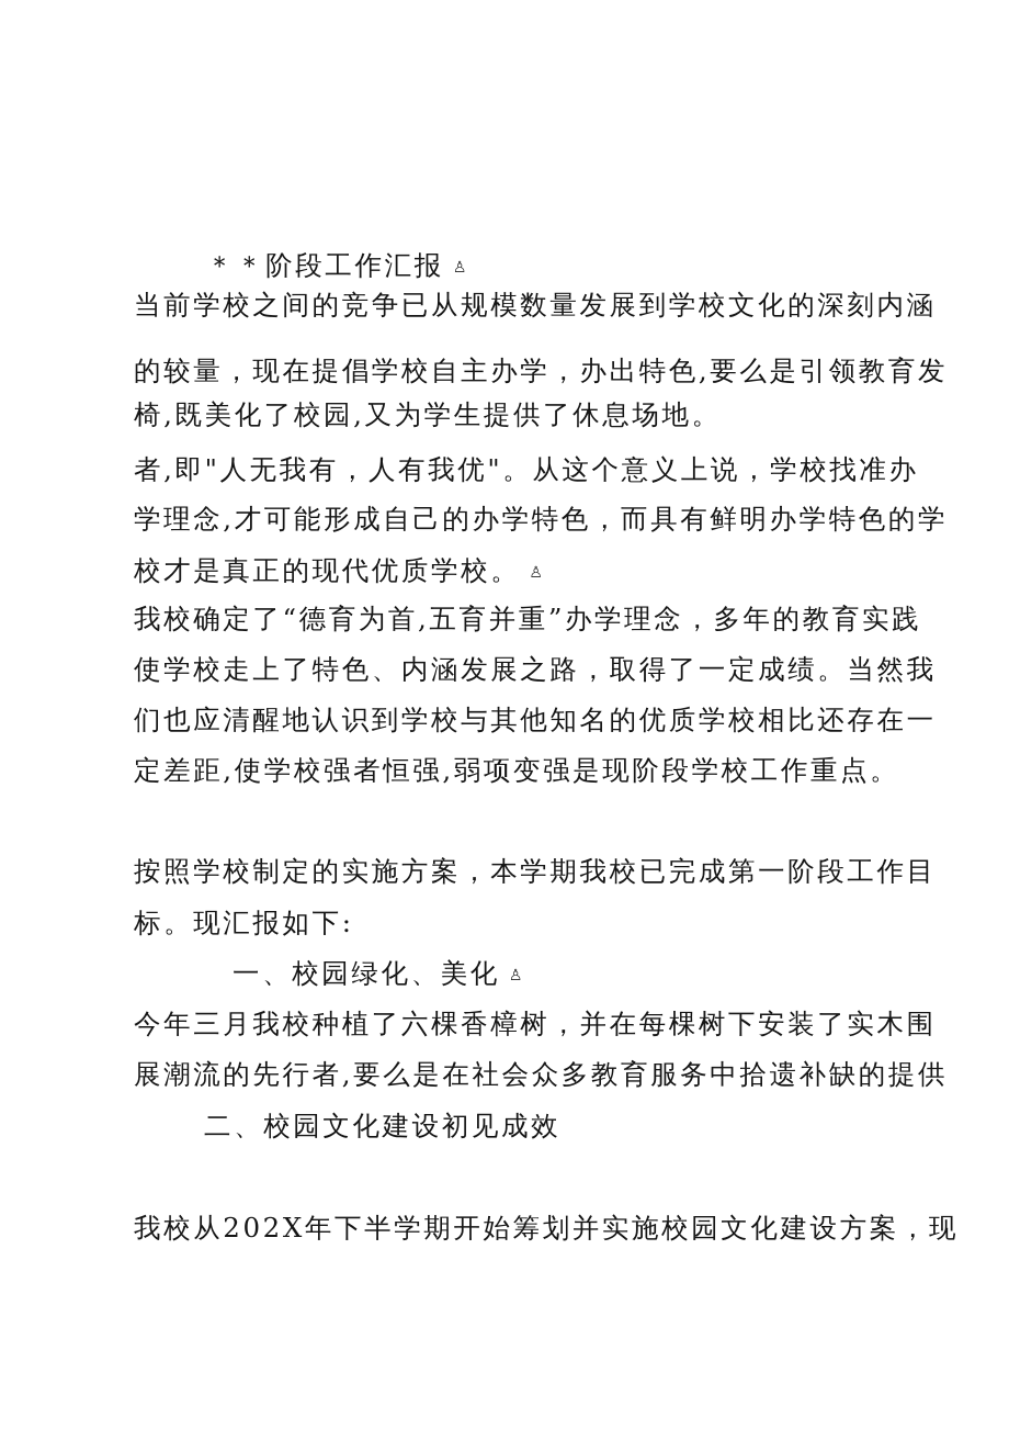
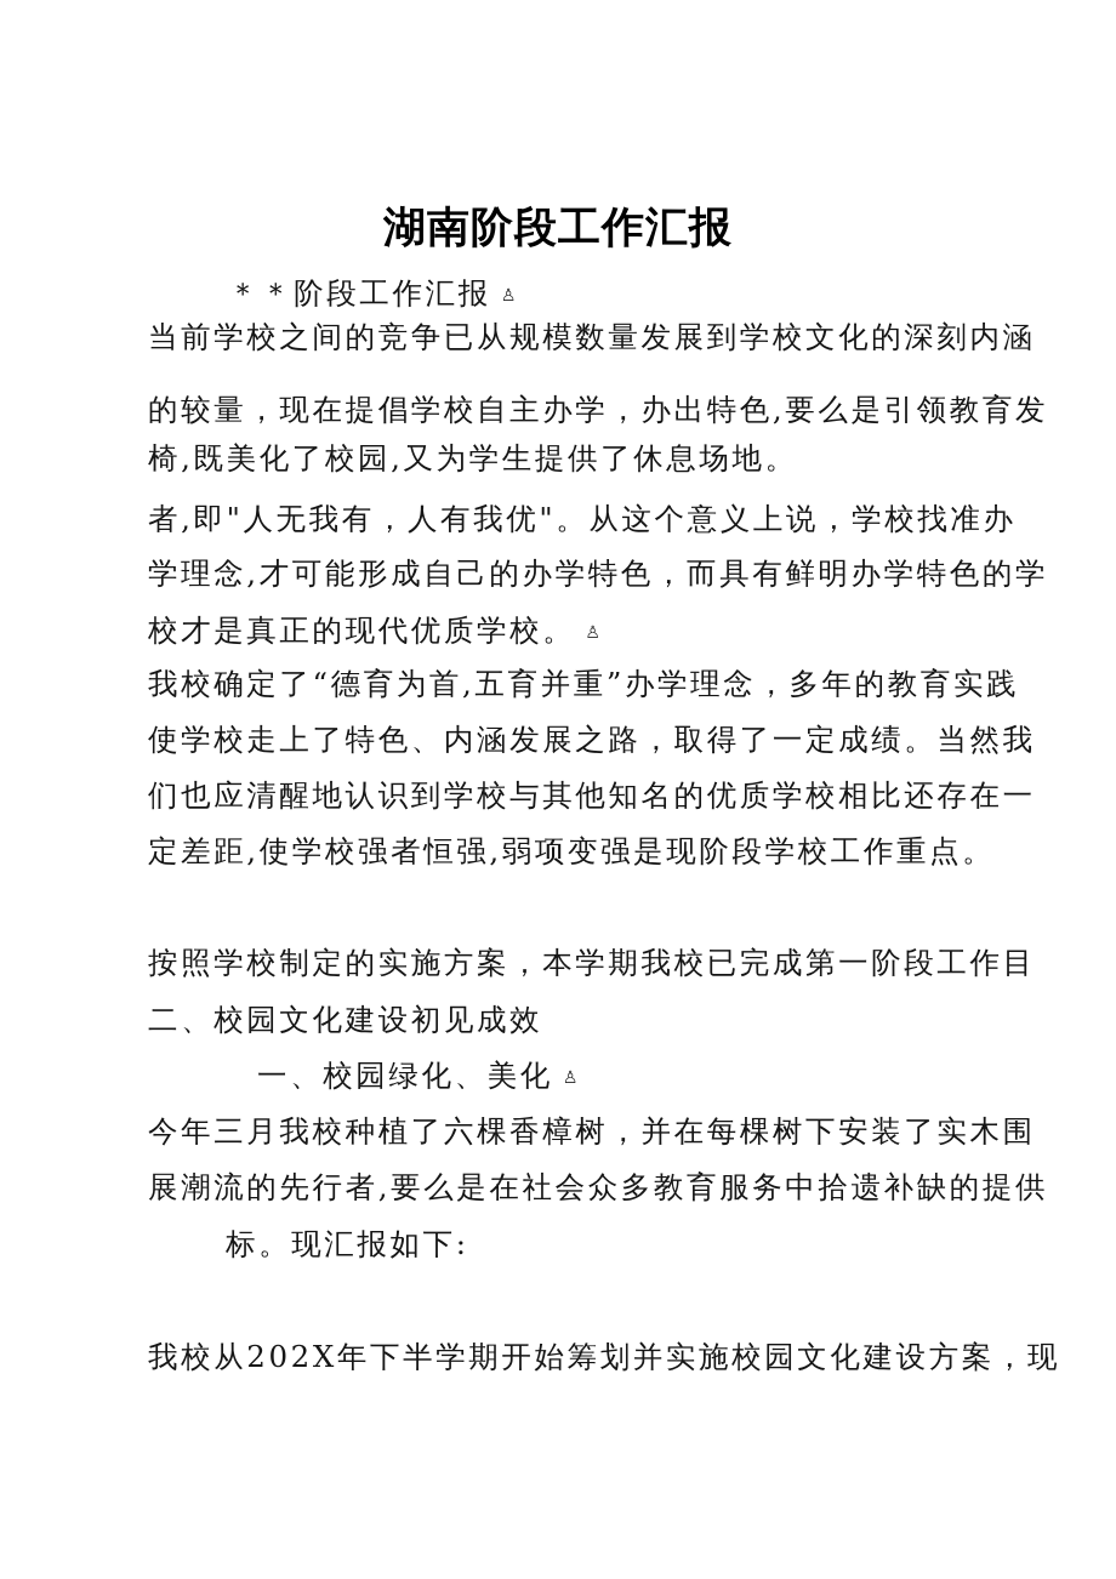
+ 湖南阶段工作汇报
  ＊＊阶段工作汇报 ♙
  当前学校之间的竞争已从规模数量发展到学校文化的深刻内涵
  的较量，现在提倡学校自主办学，办出特色,要么是引领教育发
  椅,既美化了校园,又为学生提供了休息场地。
  者,即"人无我有，人有我优"。从这个意义上说，学校找准办
  学理念,才可能形成自己的办学特色，而具有鲜明办学特色的学
  校才是真正的现代优质学校。 ♙
  我校确定了“德育为首,五育并重”办学理念，多年的教育实践
  使学校走上了特色、内涵发展之路，取得了一定成绩。当然我
  们也应清醒地认识到学校与其他知名的优质学校相比还存在一
  定差距,使学校强者恒强,弱项变强是现阶段学校工作重点。
  按照学校制定的实施方案，本学期我校已完成第一阶段工作目
- 标。现汇报如下:
+ 二、校园文化建设初见成效
  一、校园绿化、美化 ♙
  今年三月我校种植了六棵香樟树，并在每棵树下安装了实木围
  展潮流的先行者,要么是在社会众多教育服务中拾遗补缺的提供
- 二、校园文化建设初见成效
+ 标。现汇报如下:
  我校从202X年下半学期开始筹划并实施校园文化建设方案，现
